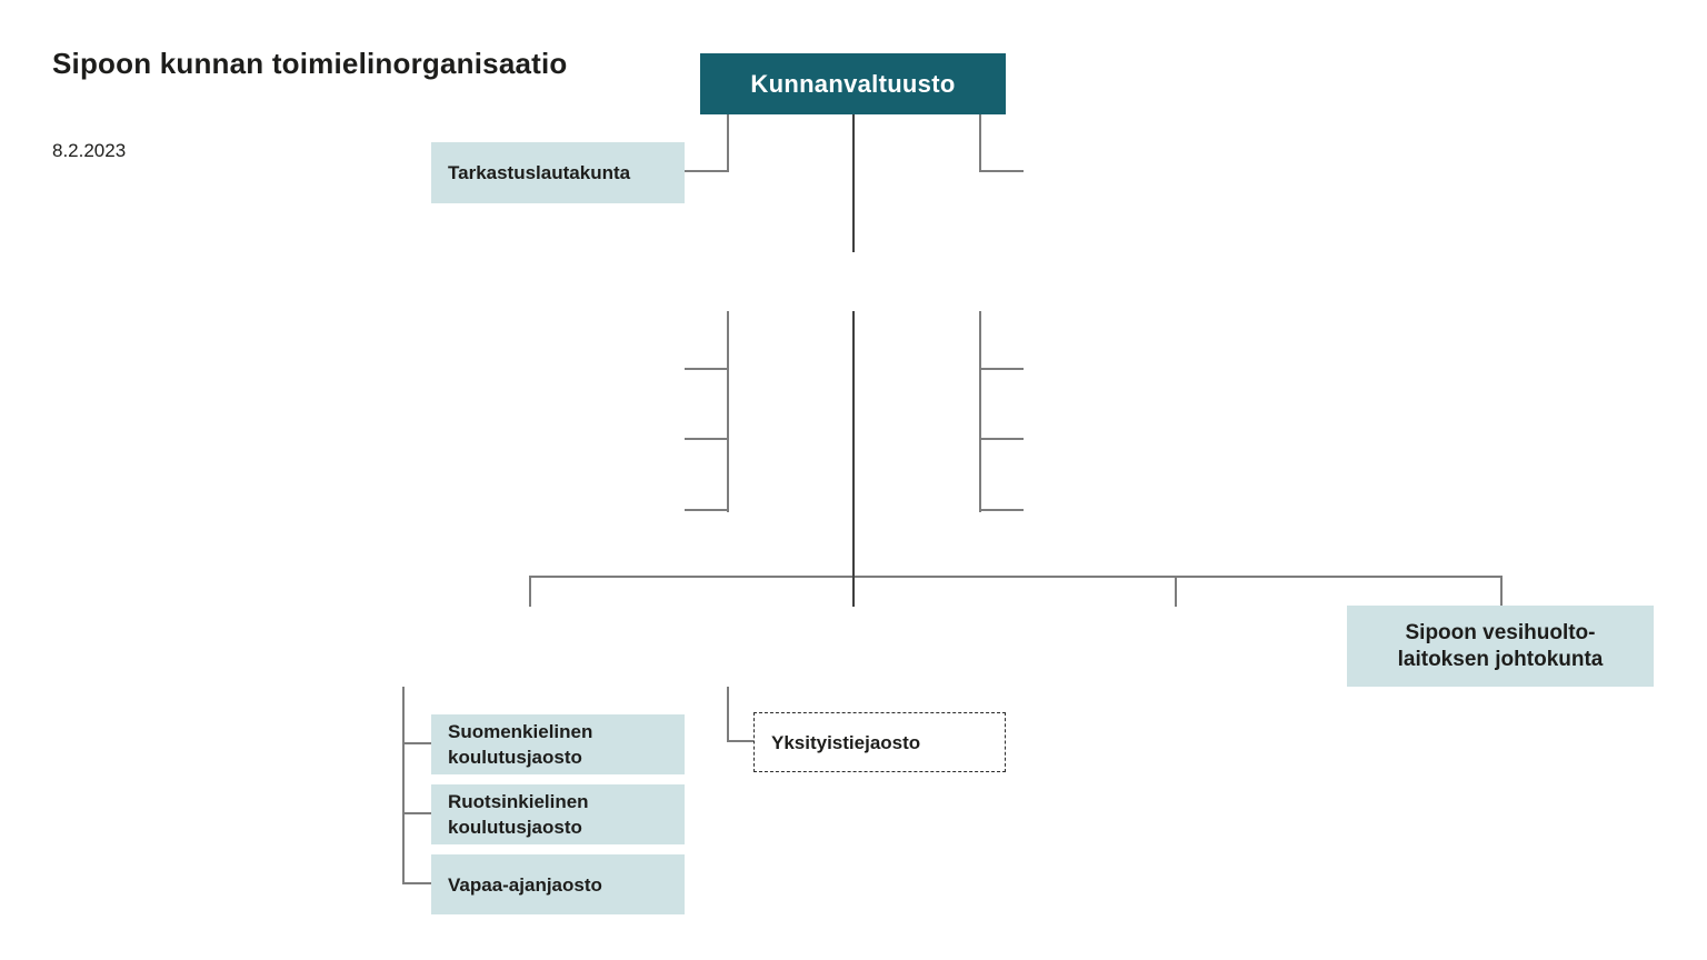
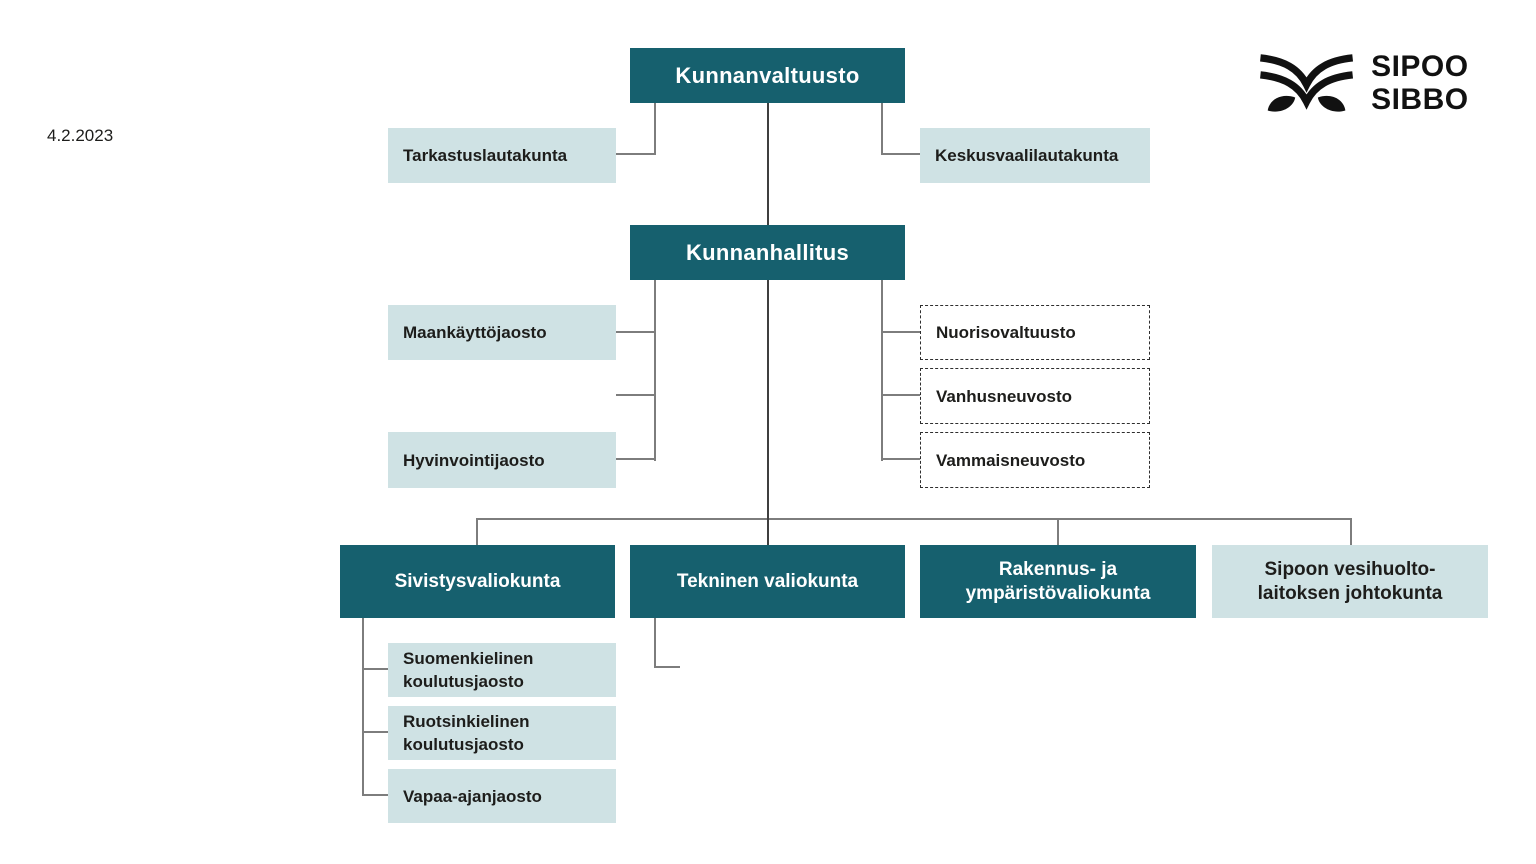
- Sipoon kunnan toimielinorganisaatio
- 8.2.2023
+ 4.2.2023
+ SIPOO SIBBO
  Kunnanvaltuusto
  Tarkastuslautakunta
+ Keskusvaalilautakunta
+ Kunnanhallitus
+ Maankäyttöjaosto
+ Hyvinvointijaosto
+ Nuorisovaltuusto
+ Vanhusneuvosto
+ Vammaisneuvosto
+ Sivistysvaliokunta
+ Tekninen valiokunta
+ Rakennus- ja
+ ympäristövaliokunta
  Sipoon vesihuolto-
  laitoksen johtokunta
  Suomenkielinen
  koulutusjaosto
  Ruotsinkielinen
  koulutusjaosto
  Vapaa-ajanjaosto
- Yksityistiejaosto
